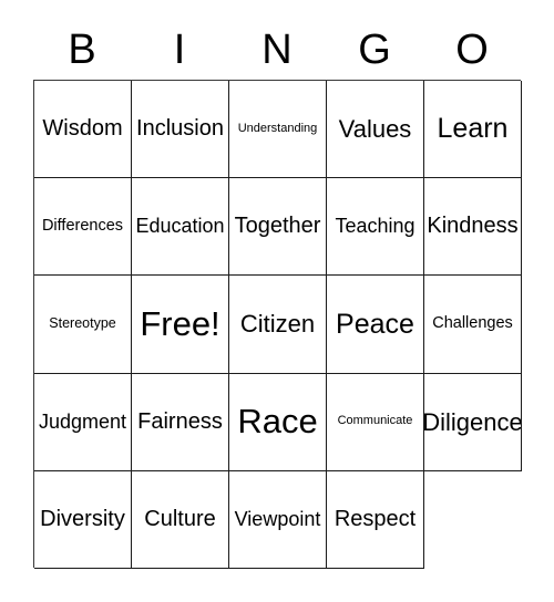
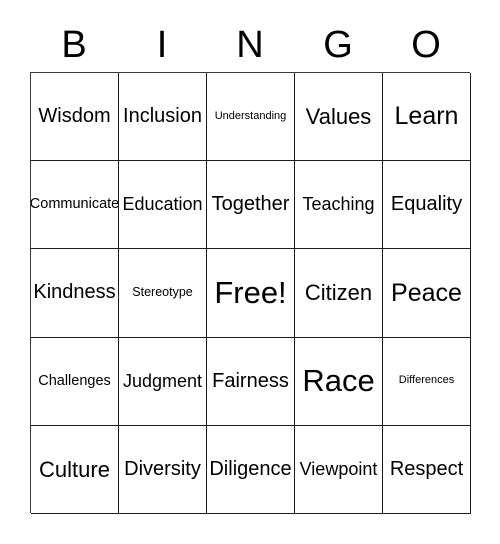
  B
  I
  N
  G
  O
  Wisdom
  Inclusion
  Understanding
  Values
  Learn
- Differences
+ Communicate
  Education
  Together
  Teaching
+ Equality
  Kindness
  Stereotype
  Free!
  Citizen
  Peace
  Challenges
  Judgment
  Fairness
  Race
- Communicate
+ Differences
- Diligence
+ Culture
  Diversity
- Culture
+ Diligence
  Viewpoint
  Respect
